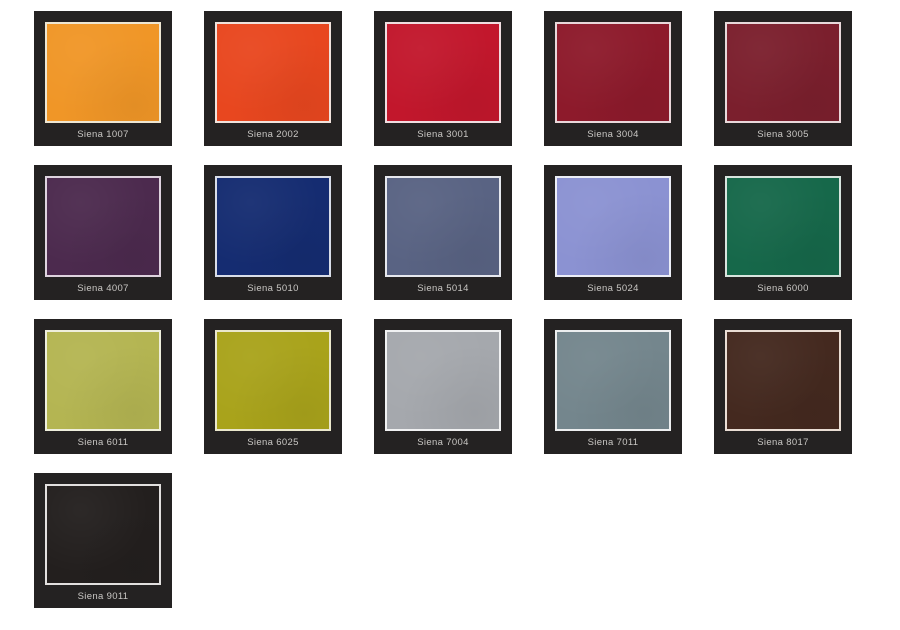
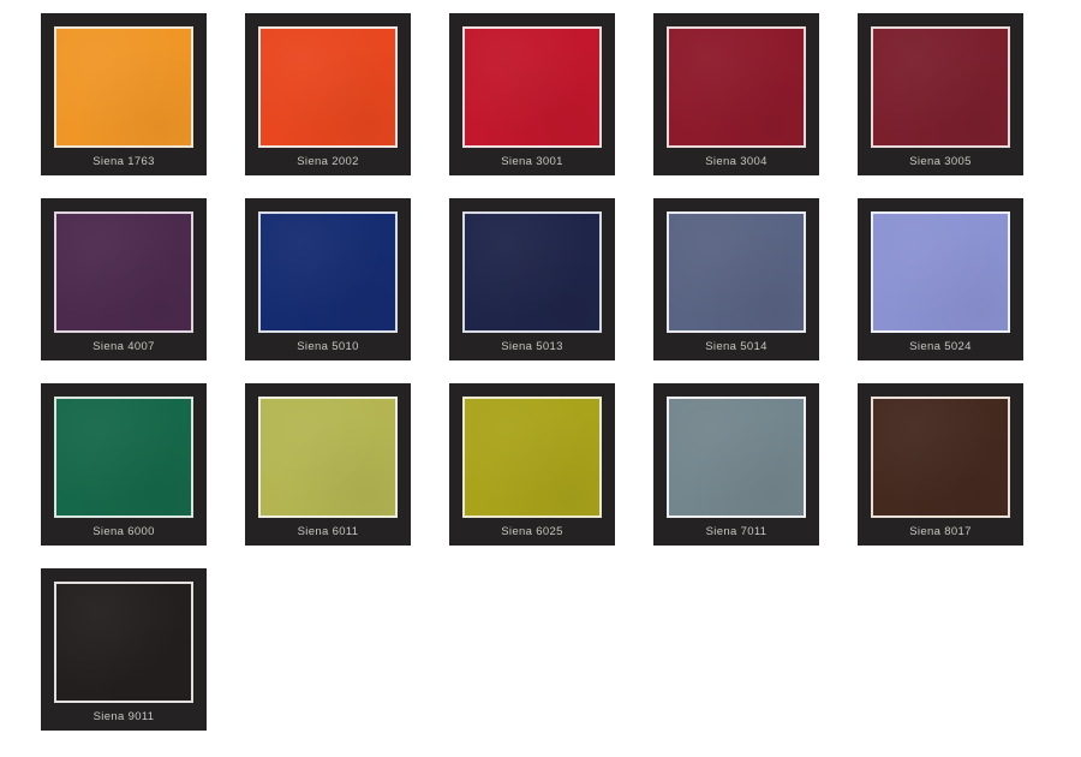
- Siena 1007
+ Siena 1763
  Siena 2002
  Siena 3001
  Siena 3004
  Siena 3005
  Siena 4007
  Siena 5010
+ Siena 5013
  Siena 5014
  Siena 5024
  Siena 6000
  Siena 6011
  Siena 6025
- Siena 7004
  Siena 7011
  Siena 8017
  Siena 9011
